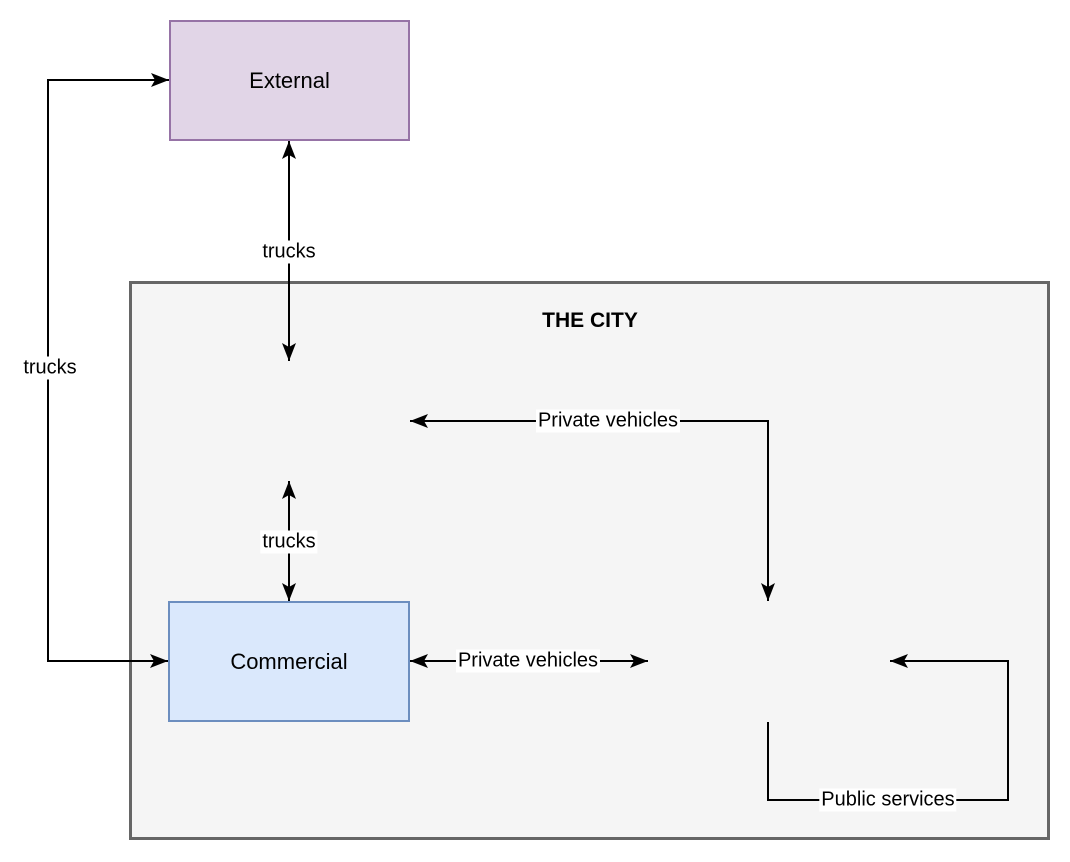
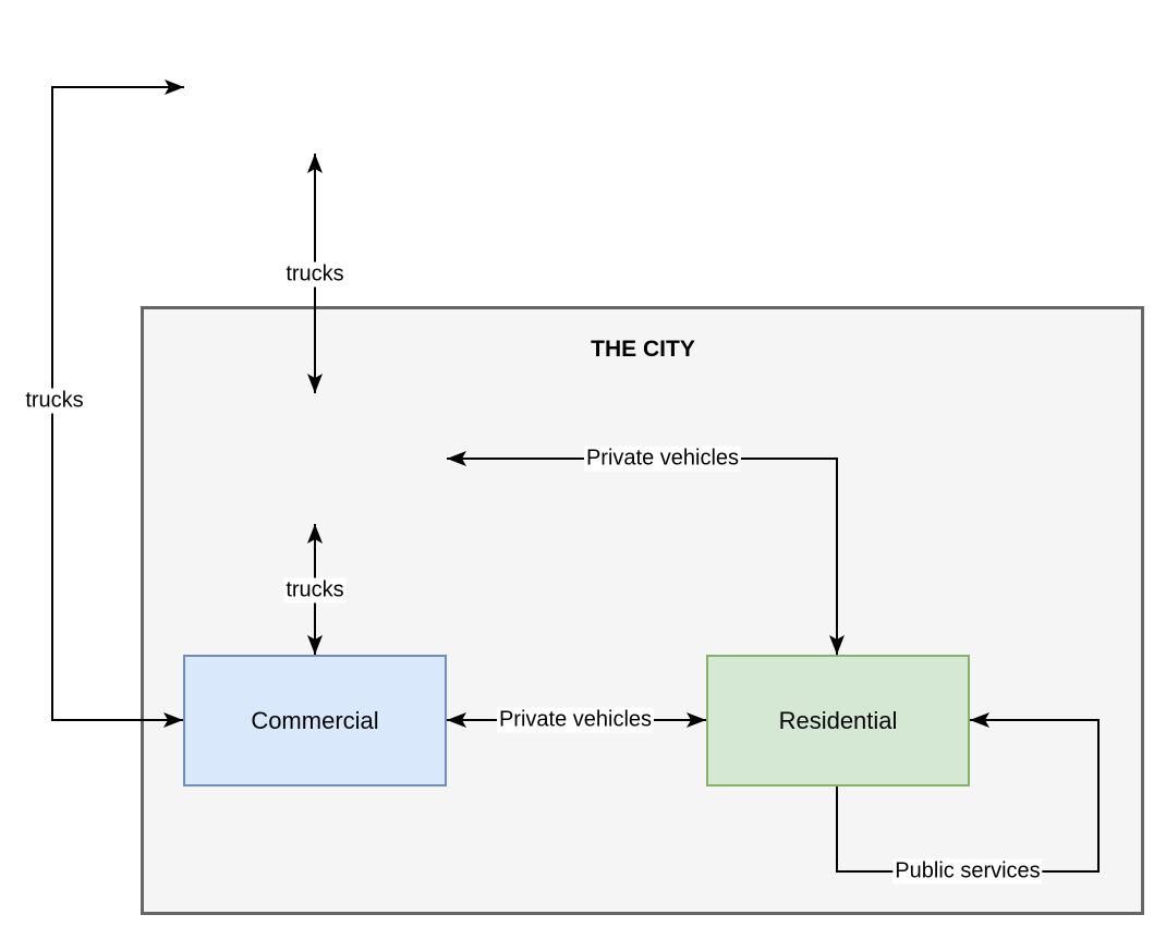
  THE CITY
- External
  Commercial
+ Residential
  trucks
  trucks
  trucks
  Private vehicles
  Private vehicles
  Public services
